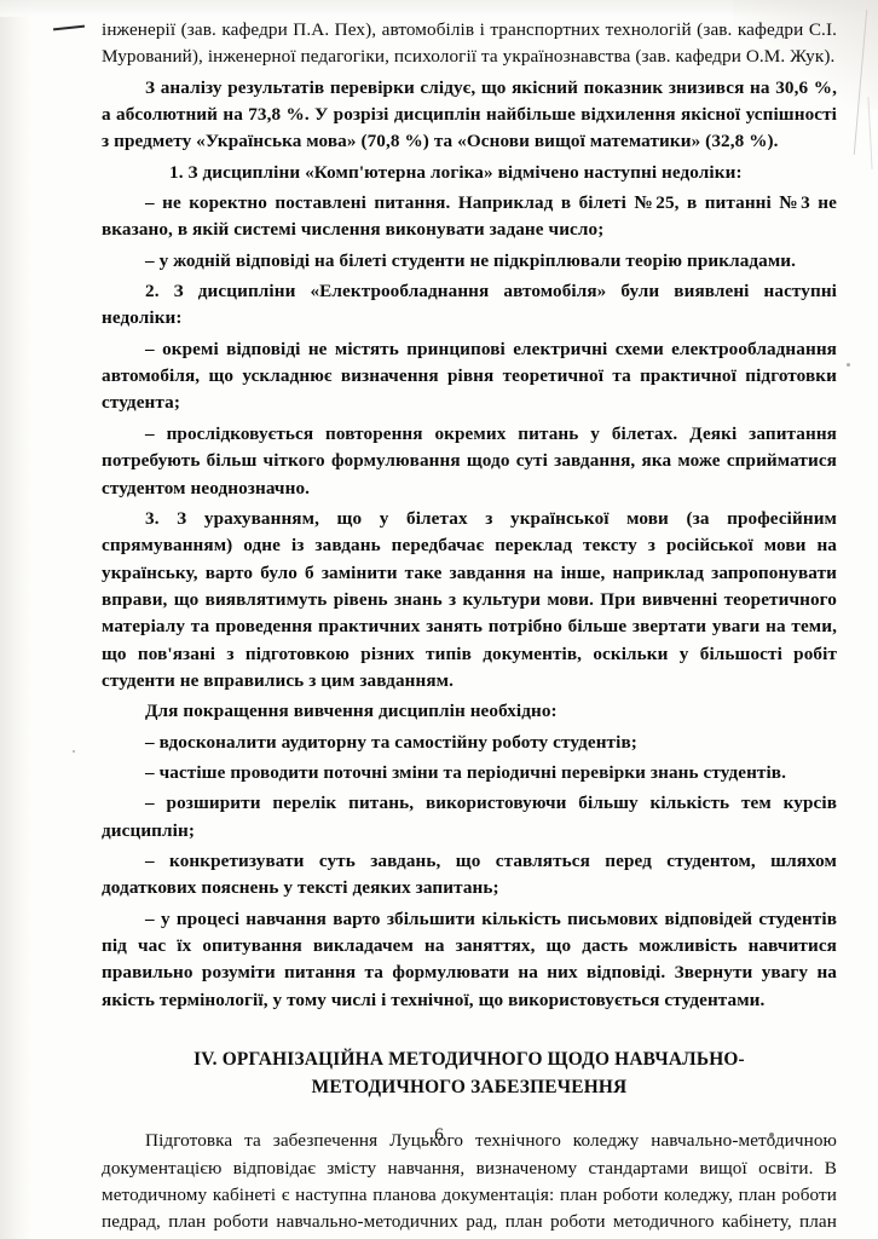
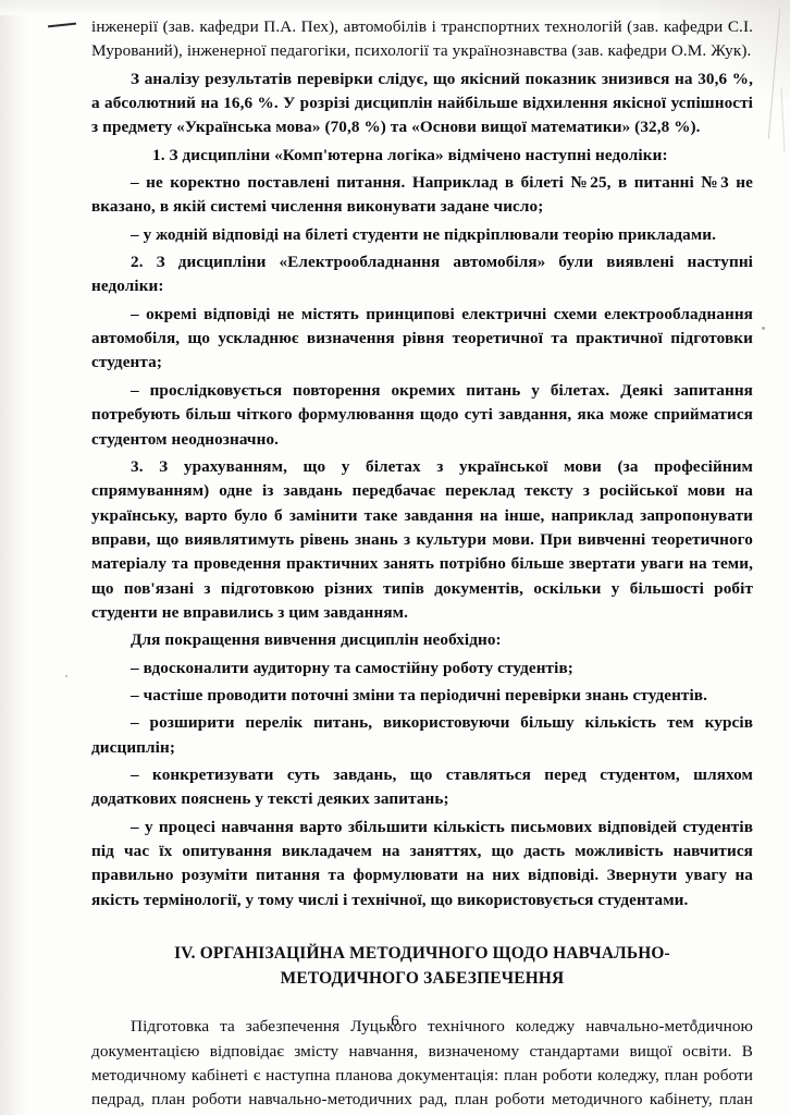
  інженерії (зав. кафедри П.А. Пех), автомобілів і транспортних технологій (зав. кафедри С.І. Мурований), інженерної педагогіки, психології та українознавства (зав. кафедри О.М. Жук).
- З аналізу результатів перевірки слідує, що якісний показник знизився на 30,6 %, а абсолютний на 73,8 %. У розрізі дисциплін найбільше відхилення якісної успішності з предмету «Українська мова» (70,8 %) та «Основи вищої математики» (32,8 %).
+ З аналізу результатів перевірки слідує, що якісний показник знизився на 30,6 %, а абсолютний на 16,6 %. У розрізі дисциплін найбільше відхилення якісної успішності з предмету «Українська мова» (70,8 %) та «Основи вищої математики» (32,8 %).
  1. З дисципліни «Комп'ютерна логіка» відмічено наступні недоліки:
  – не коректно поставлені питання. Наприклад в білеті №25, в питанні №3 не вказано, в якій системі числення виконувати задане число;
  – у жодній відповіді на білеті студенти не підкріплювали теорію прикладами.
  2. З дисципліни «Електрообладнання автомобіля» були виявлені наступні недоліки:
  – окремі відповіді не містять принципові електричні схеми електрообладнання автомобіля, що ускладнює визначення рівня теоретичної та практичної підготовки студента;
  – прослідковується повторення окремих питань у білетах. Деякі запитання потребують більш чіткого формулювання щодо суті завдання, яка може сприйматися студентом неоднозначно.
  3. З урахуванням, що у білетах з української мови (за професійним спрямуванням) одне із завдань передбачає переклад тексту з російської мови на українську, варто було б замінити таке завдання на інше, наприклад запропонувати вправи, що виявлятимуть рівень знань з культури мови. При вивченні теоретичного матеріалу та проведення практичних занять потрібно більше звертати уваги на теми, що пов'язані з підготовкою різних типів документів, оскільки у більшості робіт студенти не вправились з цим завданням.
  Для покращення вивчення дисциплін необхідно:
  – вдосконалити аудиторну та самостійну роботу студентів;
  – частіше проводити поточні зміни та періодичні перевірки знань студентів.
  – розширити перелік питань, використовуючи більшу кількість тем курсів дисциплін;
  – конкретизувати суть завдань, що ставляться перед студентом, шляхом додаткових пояснень у тексті деяких запитань;
  – у процесі навчання варто збільшити кількість письмових відповідей студентів під час їх опитування викладачем на заняттях, що дасть можливість навчитися правильно розуміти питання та формулювати на них відповіді. Звернути увагу на якість термінології, у тому числі і технічної, що використовується студентами.
  IV. ОРГАНІЗАЦІЙНА МЕТОДИЧНОГО ЩОДО НАВЧАЛЬНО-
  МЕТОДИЧНОГО ЗАБЕЗПЕЧЕННЯ
  Підготовка та забезпечення Луцького технічного коледжу навчально-методичною документацією відповідає змісту навчання, визначеному стандартами вищої освіти. В методичному кабінеті є наступна планова документація: план роботи коледжу, план роботи педрад, план роботи навчально-методичних рад, план роботи методичного кабінету, план
  6
